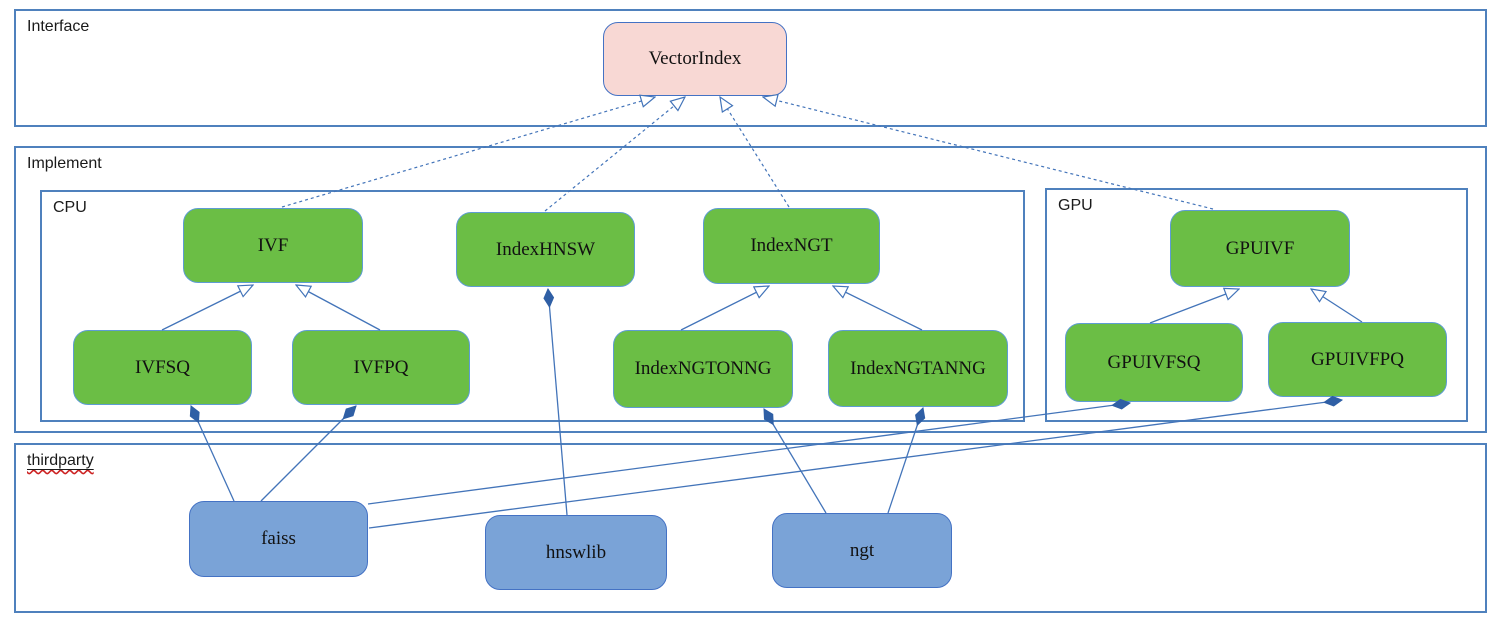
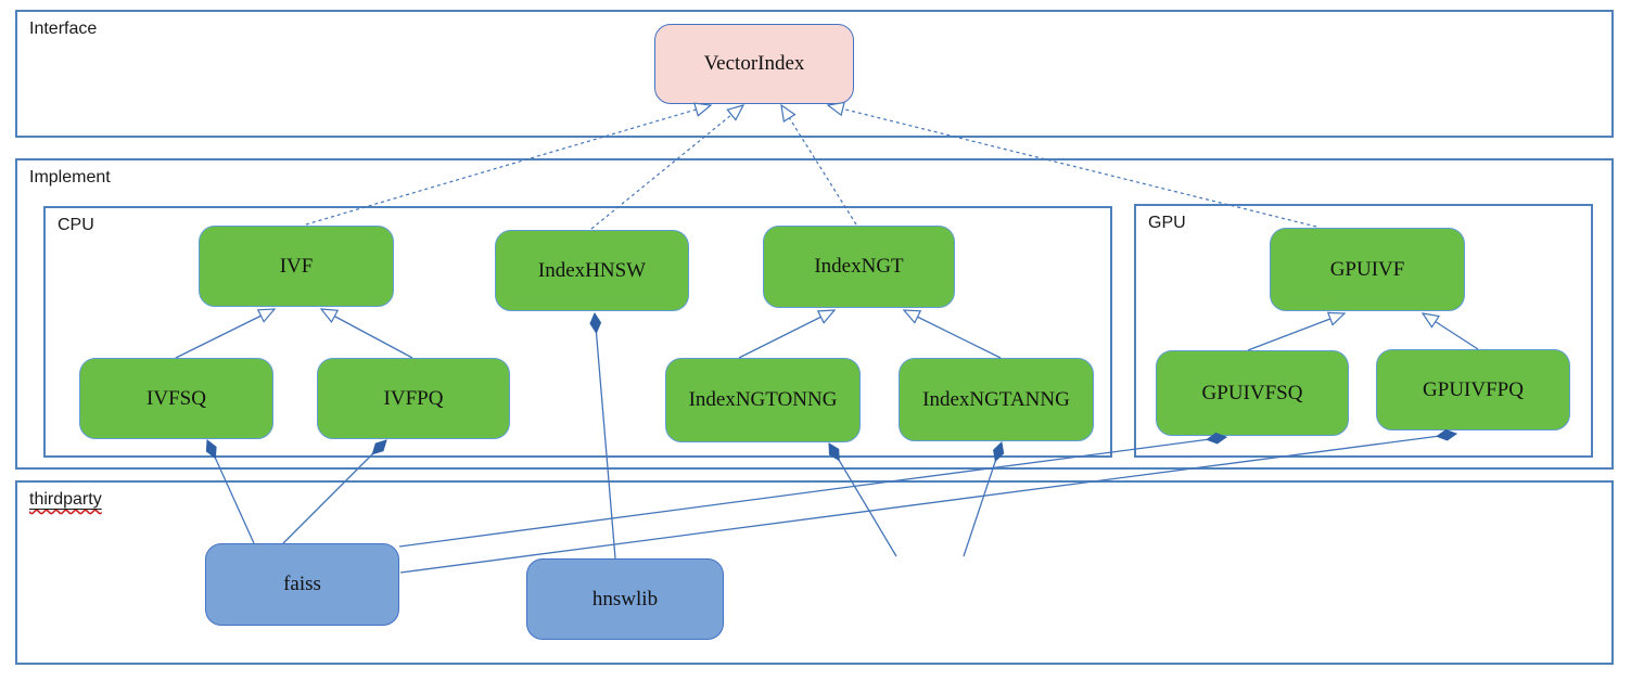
  Interface
  Implement
  CPU
  GPU
  thirdparty
  VectorIndex
  IVF
  IndexHNSW
  IndexNGT
  IVFSQ
  IVFPQ
  IndexNGTONNG
  IndexNGTANNG
  GPUIVF
  GPUIVFSQ
  GPUIVFPQ
  faiss
  hnswlib
- ngt
